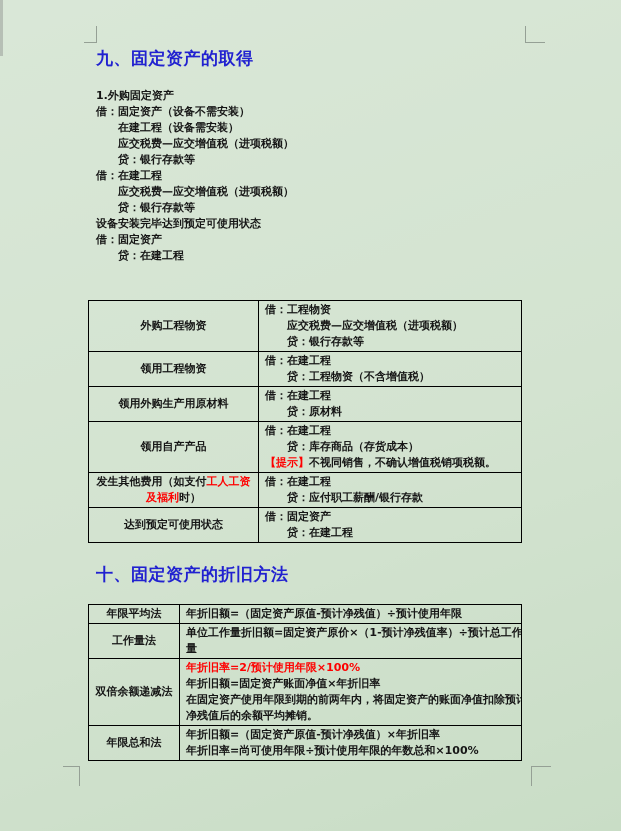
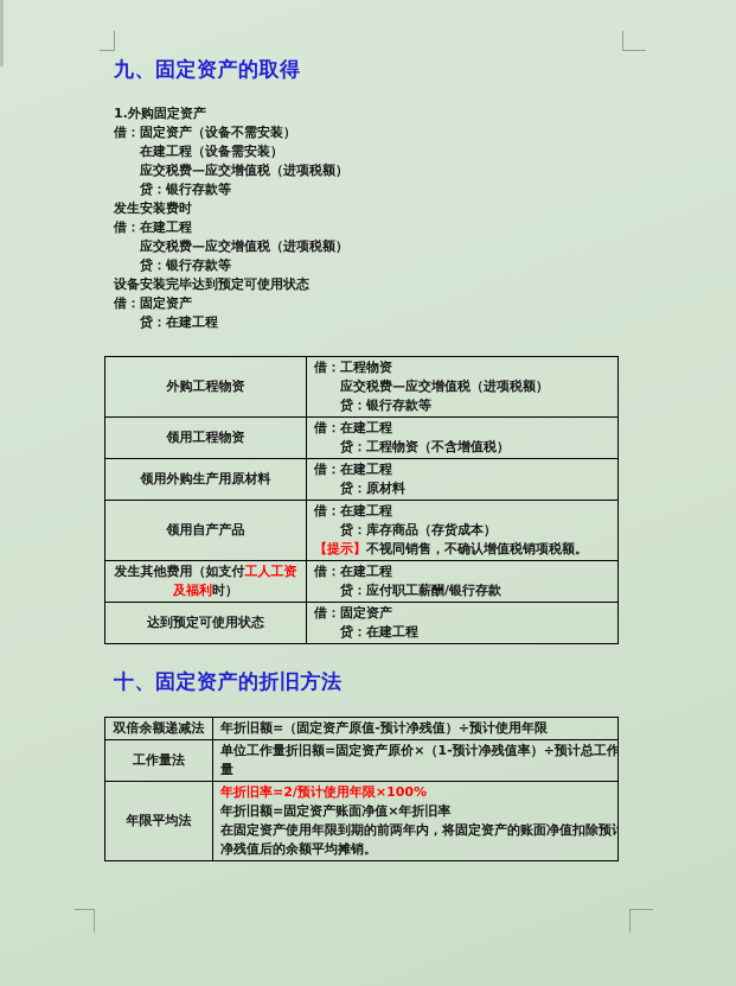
  九、固定资产的取得
  1.外购固定资产
  借：固定资产（设备不需安装）
  在建工程（设备需安装）
  应交税费—应交增值税（进项税额）
  贷：银行存款等
+ 发生安装费时
  借：在建工程
  应交税费—应交增值税（进项税额）
  贷：银行存款等
  设备安装完毕达到预定可使用状态
  借：固定资产
  贷：在建工程
  外购工程物资	借：工程物资 应交税费—应交增值税（进项税额） 贷：银行存款等
  领用工程物资	借：在建工程 贷：工程物资（不含增值税）
  领用外购生产用原材料	借：在建工程 贷：原材料
  领用自产产品	借：在建工程 贷：库存商品（存货成本） 【提示】不视同销售，不确认增值税销项税额。
  发生其他费用（如支付工人工资及福利时）	借：在建工程 贷：应付职工薪酬/银行存款
  达到预定可使用状态	借：固定资产 贷：在建工程
  十、固定资产的折旧方法
- 年限平均法	年折旧额=（固定资产原值-预计净残值）÷预计使用年限
+ 双倍余额递减法	年折旧额=（固定资产原值-预计净残值）÷预计使用年限
  工作量法	单位工作量折旧额=固定资产原价×（1-预计净残值率）÷预计总工作 量
- 双倍余额递减法	年折旧率=2/预计使用年限×100% 年折旧额=固定资产账面净值×年折旧率 在固定资产使用年限到期的前两年内，将固定资产的账面净值扣除预 净残值后的余额平均摊销。
+ 年限平均法	年折旧率=2/预计使用年限×100% 年折旧额=固定资产账面净值×年折旧率 在固定资产使用年限到期的前两年内，将固定资产的账面净值扣除预 净残值后的余额平均摊销。
- 年限总和法	年折旧额=（固定资产原值-预计净残值）×年折旧率 年折旧率=尚可使用年限÷预计使用年限的年数总和×100%
